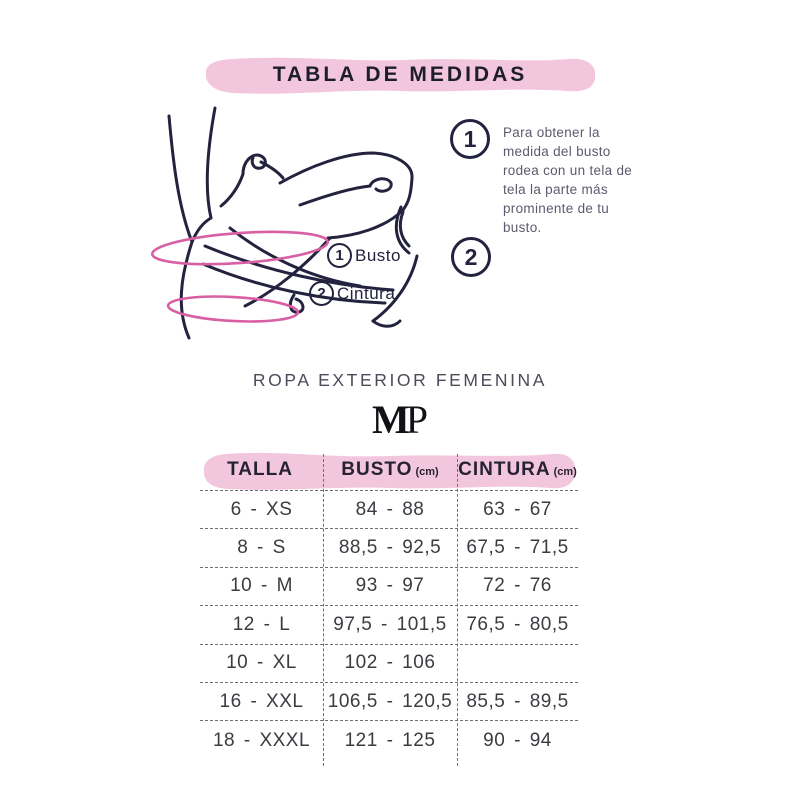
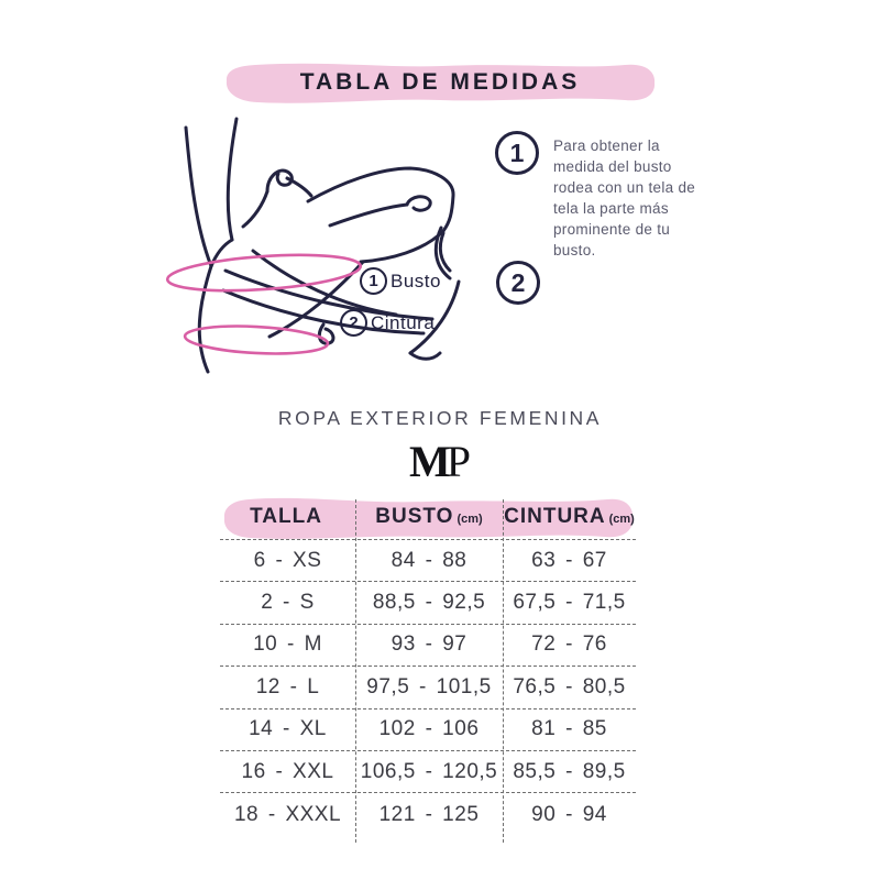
  TABLA DE MEDIDAS
  1
  Busto
  2
  Cintura
  1
  Para obtener la medida del busto rodea con un tela de tela la parte más prominente de tu busto.
  2
  ROPA EXTERIOR FEMENINA
  MP
  TALLA
  BUSTO (cm)
  CINTURA (cm)
  6 - XS
  84 - 88
  63 - 67
- 8 - S
+ 2 - S
  88,5 - 92,5
  67,5 - 71,5
  10 - M
  93 - 97
  72 - 76
  12 - L
  97,5 - 101,5
  76,5 - 80,5
- 10 - XL
+ 14 - XL
  102 - 106
+ 81 - 85
  16 - XXL
  106,5 - 120,5
  85,5 - 89,5
  18 - XXXL
  121 - 125
  90 - 94
